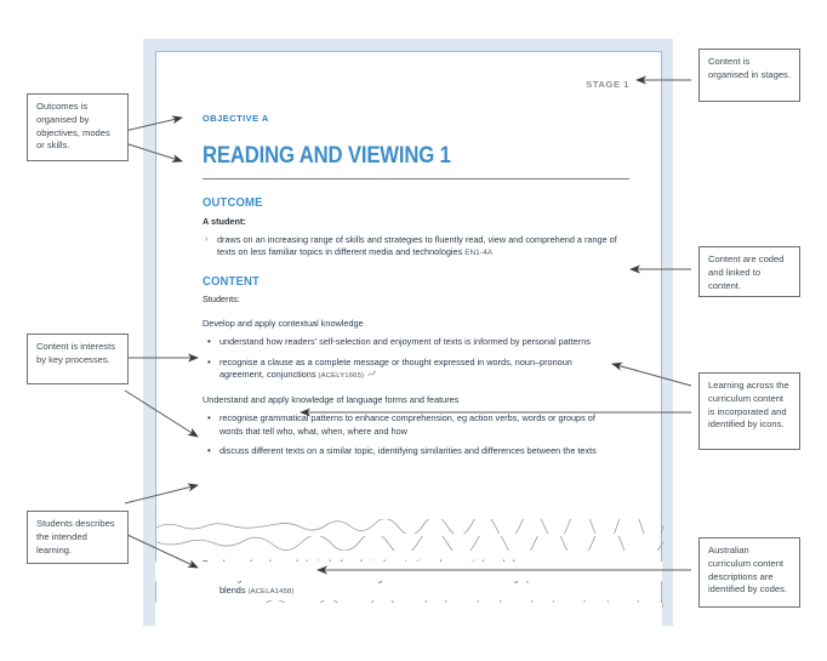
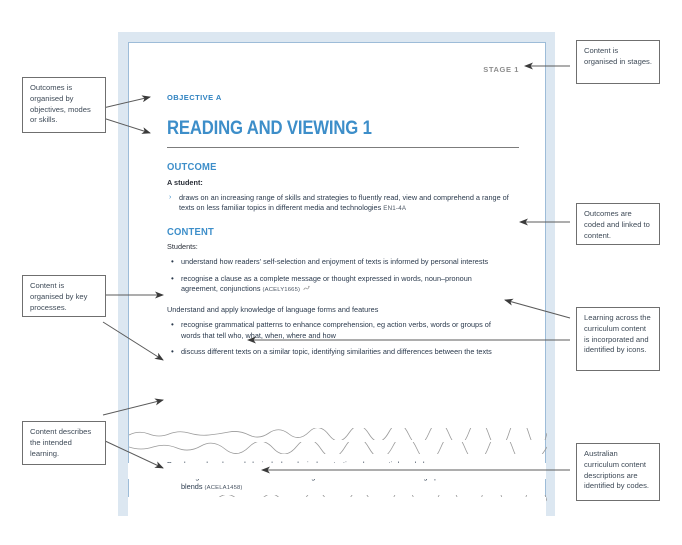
  STAGE 1
  OBJECTIVE A
  READING AND VIEWING 1
  OUTCOME
  A student:
  draws on an increasing range of skills and strategies to fluently read, view and comprehend a range of texts on less familiar topics in different media and technologies
  CONTENT
  Students:
- Develop and apply contextual knowledge
  •
- understand how readers’ self-selection and enjoyment of texts is informed by personal patterns
+ understand how readers’ self-selection and enjoyment of texts is informed by personal interests
  •
  recognise a clause as a complete message or thought expressed in words, noun–pronoun agreement, conjunctions
  Understand and apply knowledge of language forms and features
  •
  recognise grammatical patterns to enhance comprehension, eg action verbs, words or groups of words that tell who, what, when, where and how
  •
  discuss different texts on a similar topic, identifying similarities and differences between the texts
  Outcomes is organised by objectives, modes or skills.
- Content is interests by key processes.
+ Content is organised by key processes.
- Students describes the intended learning.
+ Content describes the intended learning.
  Content is organised in stages.
- Content are coded and linked to content.
+ Outcomes are coded and linked to content.
  Learning across the curriculum content is incorporated and identified by icons.
  Australian curriculum content descriptions are identified by codes.
